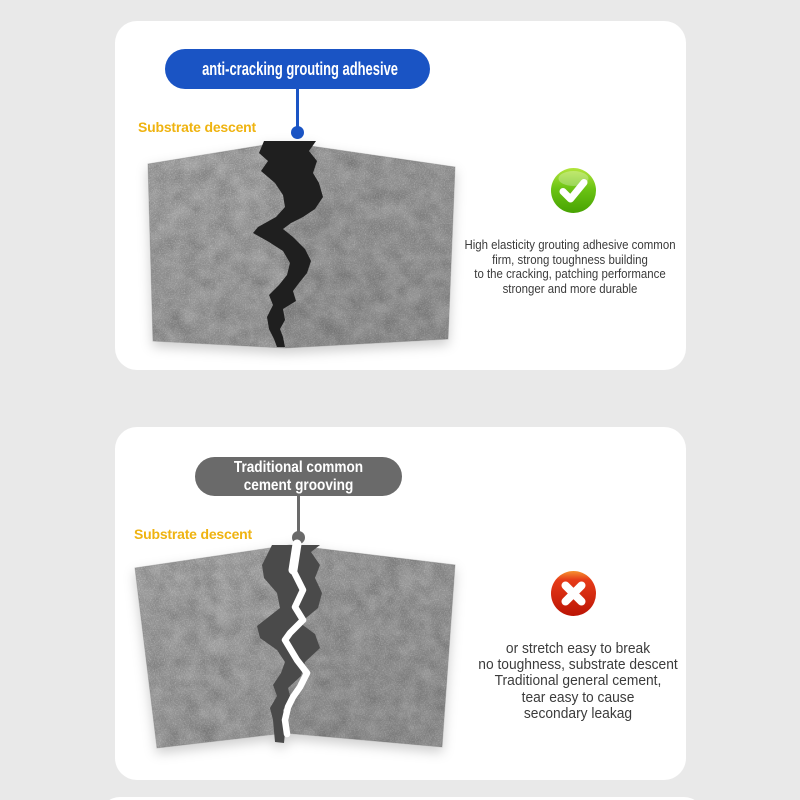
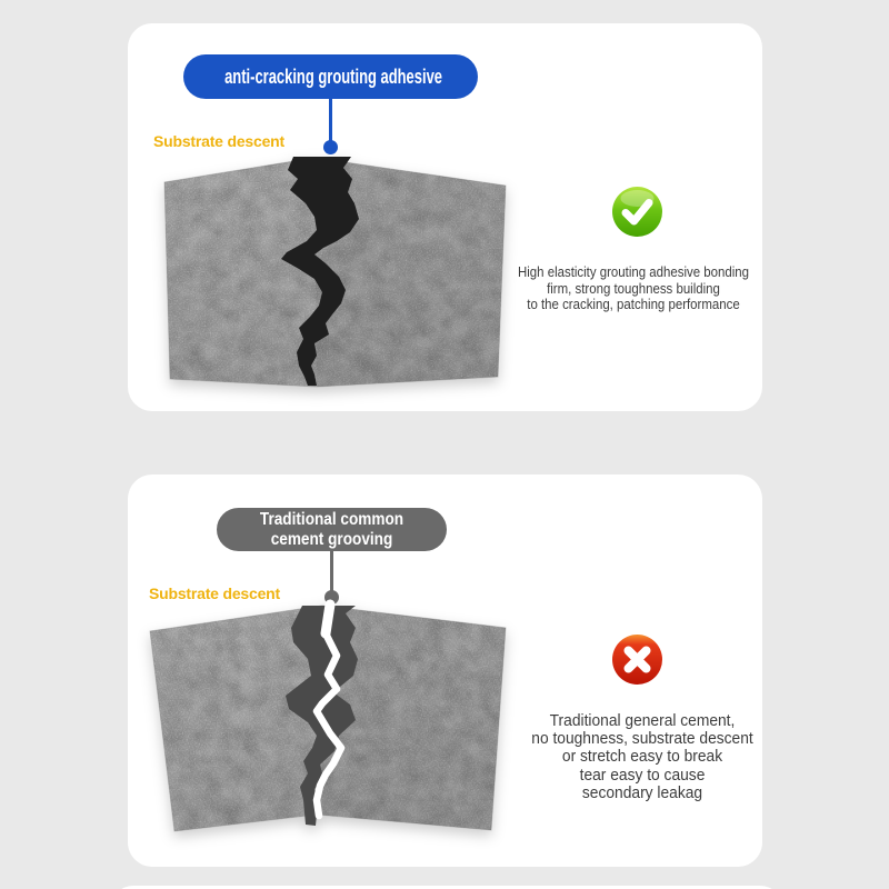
  anti-cracking grouting adhesive
  Substrate descent
- High elasticity grouting adhesive common
+ High elasticity grouting adhesive bonding
  firm, strong toughness building
  to the cracking, patching performance
- stronger and more durable
  Traditional common
  cement grooving
  Substrate descent
- or stretch easy to break
+ Traditional general cement,
  no toughness, substrate descent
- Traditional general cement,
+ or stretch easy to break
  tear easy to cause
  secondary leakag
